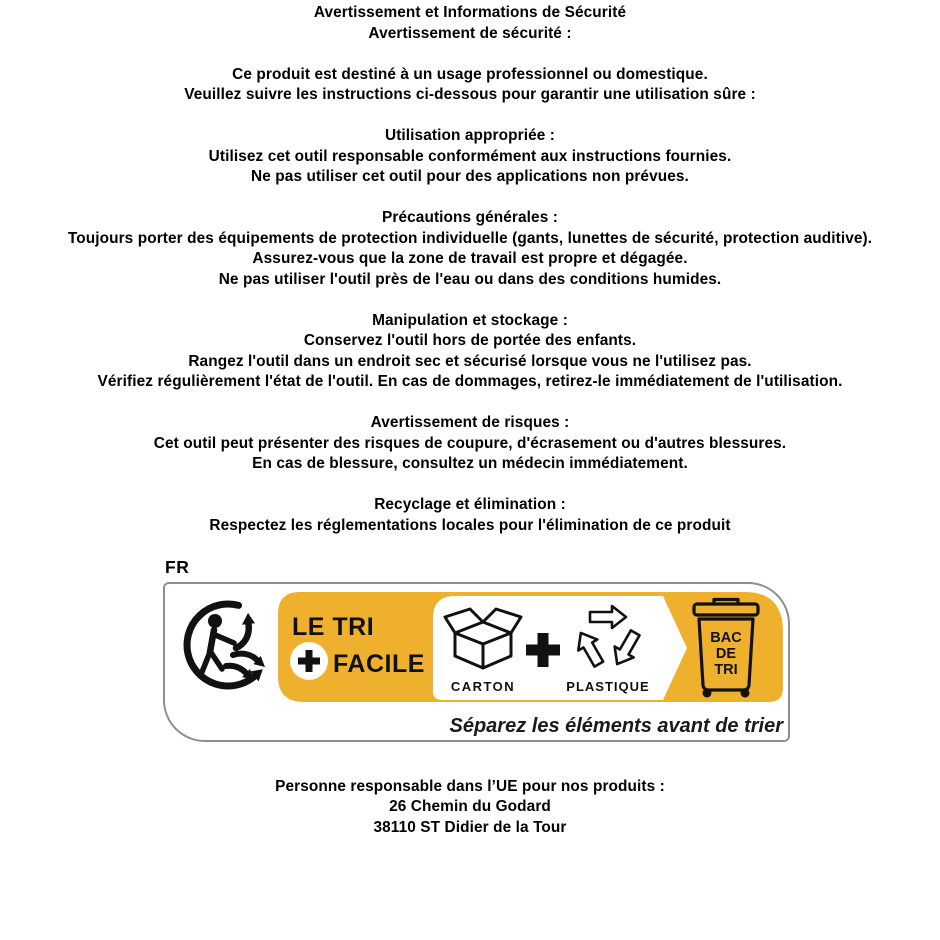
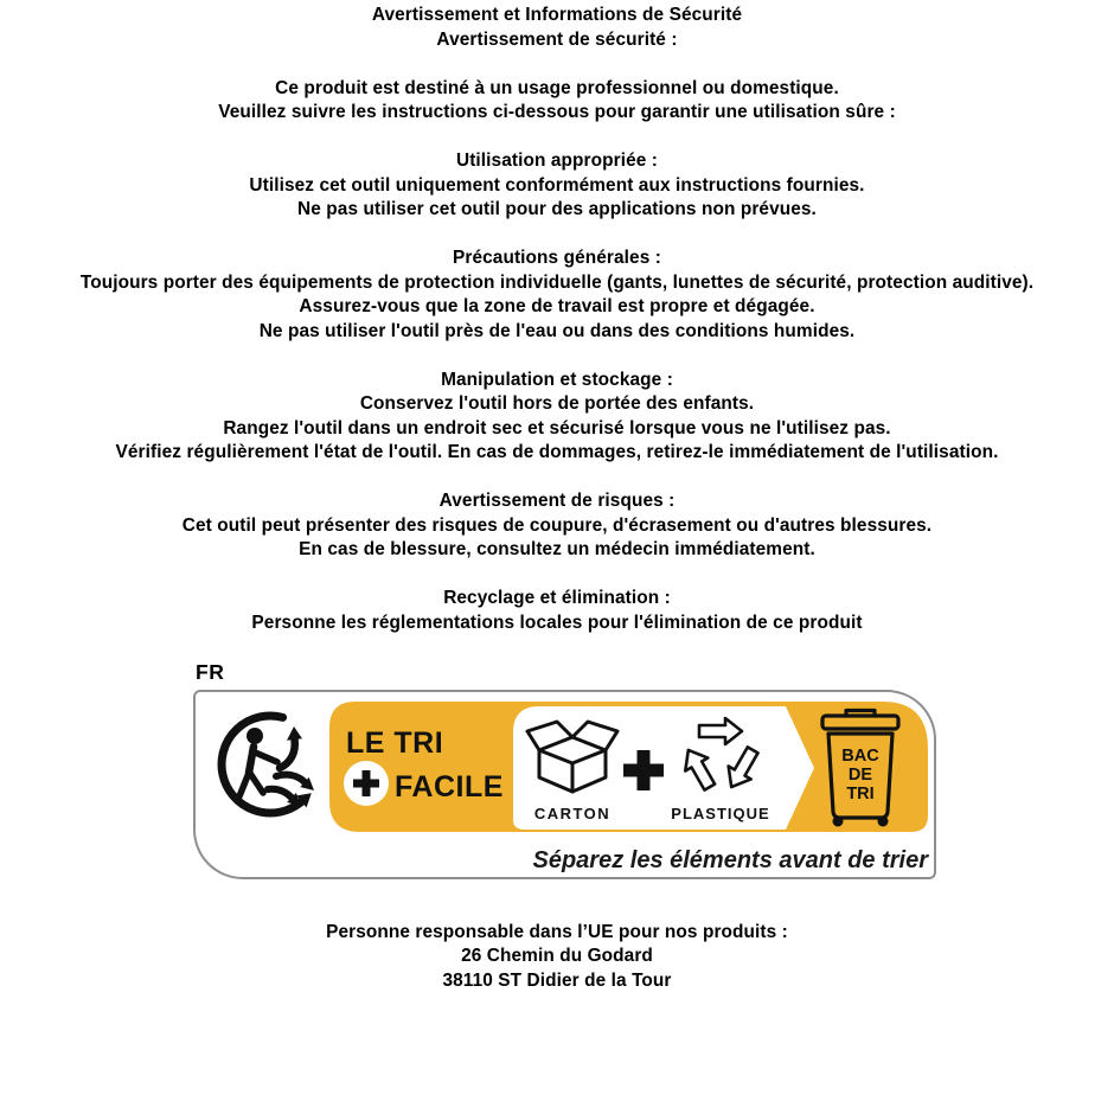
  Avertissement et Informations de Sécurité
  Avertissement de sécurité :
  Ce produit est destiné à un usage professionnel ou domestique.
  Veuillez suivre les instructions ci-dessous pour garantir une utilisation sûre :
  Utilisation appropriée :
- Utilisez cet outil responsable conformément aux instructions fournies.
+ Utilisez cet outil uniquement conformément aux instructions fournies.
  Ne pas utiliser cet outil pour des applications non prévues.
  Précautions générales :
  Toujours porter des équipements de protection individuelle (gants, lunettes de sécurité, protection auditive).
  Assurez-vous que la zone de travail est propre et dégagée.
  Ne pas utiliser l'outil près de l'eau ou dans des conditions humides.
  Manipulation et stockage :
  Conservez l'outil hors de portée des enfants.
  Rangez l'outil dans un endroit sec et sécurisé lorsque vous ne l'utilisez pas.
  Vérifiez régulièrement l'état de l'outil. En cas de dommages, retirez-le immédiatement de l'utilisation.
  Avertissement de risques :
  Cet outil peut présenter des risques de coupure, d'écrasement ou d'autres blessures.
  En cas de blessure, consultez un médecin immédiatement.
  Recyclage et élimination :
- Respectez les réglementations locales pour l'élimination de ce produit
+ Personne les réglementations locales pour l'élimination de ce produit
  FR
  LE TRI
  FACILE
  CARTON
  PLASTIQUE
  BAC
  DE
  TRI
  Séparez les éléments avant de trier
  Personne responsable dans l’UE pour nos produits :
  26 Chemin du Godard
  38110 ST Didier de la Tour
